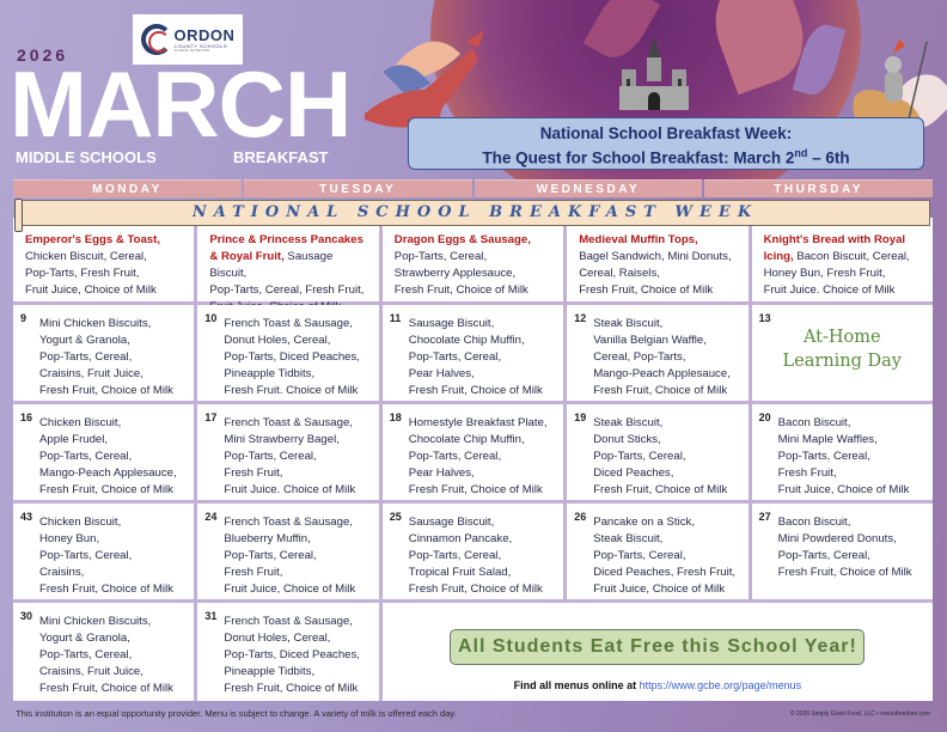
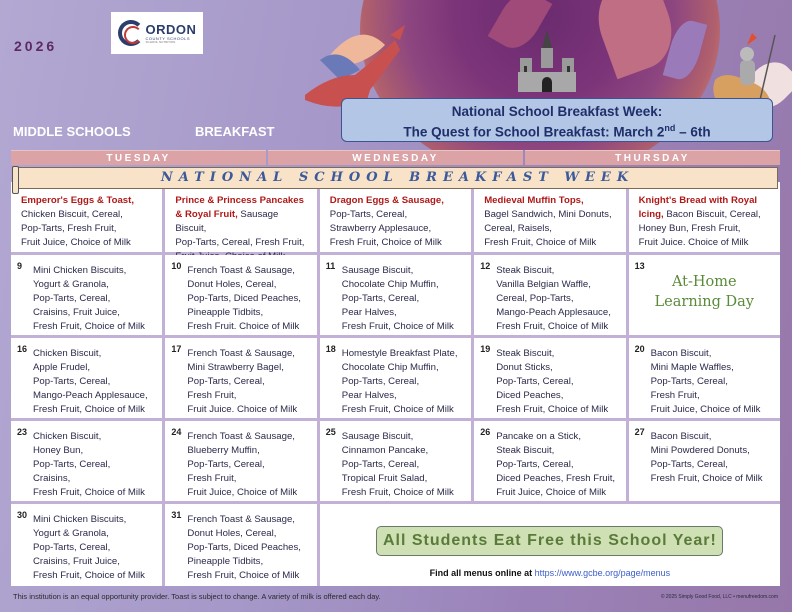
  ORDON
  2026
- MARCH
  MIDDLE SCHOOLS
  BREAKFAST
  National School Breakfast Week:
  The Quest for School Breakfast: March 2nd – 6th
- MONDAY
  TUESDAY
  WEDNESDAY
  THURSDAY
  NATIONAL SCHOOL BREAKFAST WEEK
  Emperor's Eggs & Toast,
  Chicken Biscuit, Cereal,
  Pop-Tarts, Fresh Fruit,
  Fruit Juice, Choice of Milk
  Prince & Princess Pancakes & Royal Fruit, Sausage Biscuit,
  Pop-Tarts, Cereal, Fresh Fruit,
  Dragon Eggs & Sausage,
  Pop-Tarts, Cereal,
  Strawberry Applesauce,
  Fresh Fruit, Choice of Milk
  Medieval Muffin Tops,
  Bagel Sandwich, Mini Donuts,
  Cereal, Raisels,
  Fresh Fruit, Choice of Milk
  Knight's Bread with Royal Icing, Bacon Biscuit, Cereal,
  Honey Bun, Fresh Fruit,
  Fruit Juice. Choice of Milk
  9
  Mini Chicken Biscuits,
  Yogurt & Granola,
  Pop-Tarts, Cereal,
  Craisins, Fruit Juice,
  Fresh Fruit, Choice of Milk
  10
  French Toast & Sausage,
  Donut Holes, Cereal,
  Pop-Tarts, Diced Peaches,
  Pineapple Tidbits,
  Fresh Fruit. Choice of Milk
  11
  Sausage Biscuit,
  Chocolate Chip Muffin,
  Pop-Tarts, Cereal,
  Pear Halves,
  Fresh Fruit, Choice of Milk
  12
  Steak Biscuit,
  Vanilla Belgian Waffle,
  Cereal, Pop-Tarts,
  Mango-Peach Applesauce,
  Fresh Fruit, Choice of Milk
  13
  At-Home
  Learning Day
  16
  Chicken Biscuit,
  Apple Frudel,
  Pop-Tarts, Cereal,
  Mango-Peach Applesauce,
  Fresh Fruit, Choice of Milk
  17
  French Toast & Sausage,
  Mini Strawberry Bagel,
  Pop-Tarts, Cereal,
  Fresh Fruit,
  Fruit Juice. Choice of Milk
  18
  Homestyle Breakfast Plate,
  Chocolate Chip Muffin,
  Pop-Tarts, Cereal,
  Pear Halves,
  Fresh Fruit, Choice of Milk
  19
  Steak Biscuit,
  Donut Sticks,
  Pop-Tarts, Cereal,
  Diced Peaches,
  Fresh Fruit, Choice of Milk
  20
  Bacon Biscuit,
  Mini Maple Waffles,
  Pop-Tarts, Cereal,
  Fresh Fruit,
  Fruit Juice, Choice of Milk
- 43
+ 23
  Chicken Biscuit,
  Honey Bun,
  Pop-Tarts, Cereal,
  Craisins,
  Fresh Fruit, Choice of Milk
  24
  French Toast & Sausage,
  Blueberry Muffin,
  Pop-Tarts, Cereal,
  Fresh Fruit,
  Fruit Juice, Choice of Milk
  25
  Sausage Biscuit,
  Cinnamon Pancake,
  Pop-Tarts, Cereal,
  Tropical Fruit Salad,
  Fresh Fruit, Choice of Milk
  26
  Pancake on a Stick,
  Steak Biscuit,
  Pop-Tarts, Cereal,
  Diced Peaches, Fresh Fruit,
  Fruit Juice, Choice of Milk
  27
  Bacon Biscuit,
  Mini Powdered Donuts,
  Pop-Tarts, Cereal,
  Fresh Fruit, Choice of Milk
  30
  Mini Chicken Biscuits,
  Yogurt & Granola,
  Pop-Tarts, Cereal,
  Craisins, Fruit Juice,
  Fresh Fruit, Choice of Milk
  31
  French Toast & Sausage,
  Donut Holes, Cereal,
  Pop-Tarts, Diced Peaches,
  Pineapple Tidbits,
  Fresh Fruit, Choice of Milk
  All Students Eat Free this School Year!
  Find all menus online at https://www.gcbe.org/page/menus
- This institution is an equal opportunity provider. Menu is subject to change. A variety of milk is offered each day.
+ This institution is an equal opportunity provider. Toast is subject to change. A variety of milk is offered each day.
